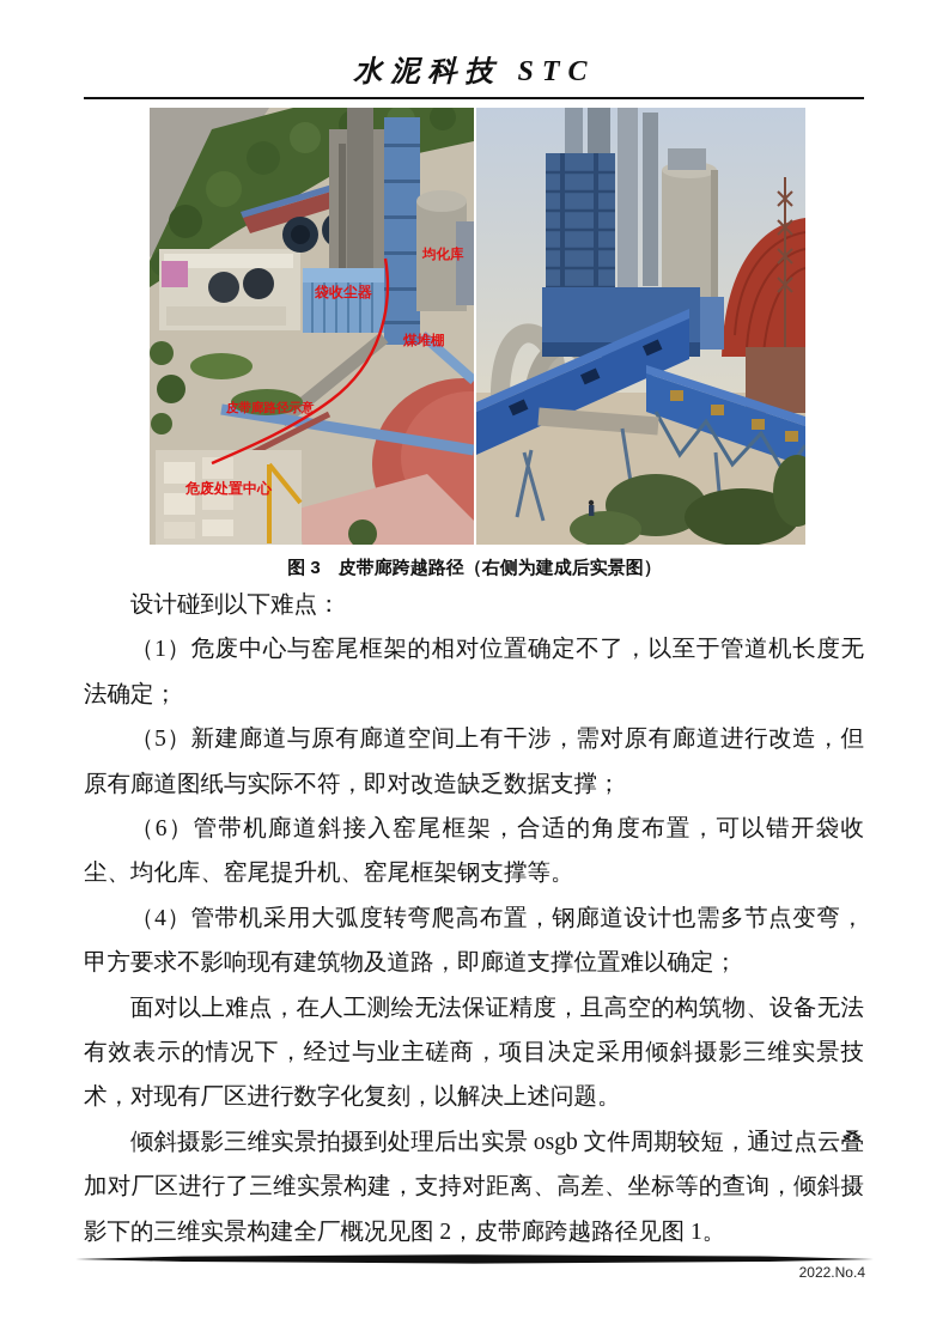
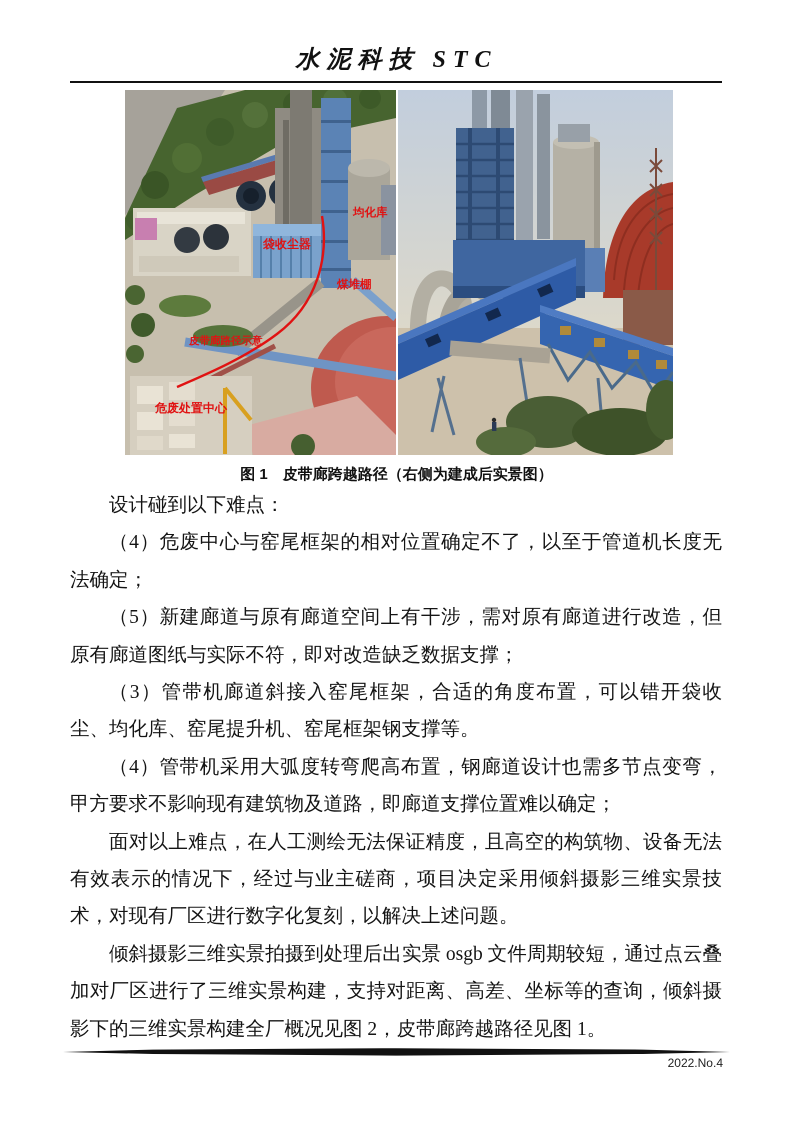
  水泥科技 STC
  均化库
  袋收尘器
  煤堆棚
  皮带廊路径示意
  危废处置中心
- 图 3 皮带廊跨越路径（右侧为建成后实景图）
+ 图 1 皮带廊跨越路径（右侧为建成后实景图）
  设计碰到以下难点：
- （1）危废中心与窑尾框架的相对位置确定不了，以至于管道机长度无法确定；
+ （4）危废中心与窑尾框架的相对位置确定不了，以至于管道机长度无法确定；
  （5）新建廊道与原有廊道空间上有干涉，需对原有廊道进行改造，但原有廊道图纸与实际不符，即对改造缺乏数据支撑；
- （6）管带机廊道斜接入窑尾框架，合适的角度布置，可以错开袋收尘、均化库、窑尾提升机、窑尾框架钢支撑等。
+ （3）管带机廊道斜接入窑尾框架，合适的角度布置，可以错开袋收尘、均化库、窑尾提升机、窑尾框架钢支撑等。
  （4）管带机采用大弧度转弯爬高布置，钢廊道设计也需多节点变弯，甲方要求不影响现有建筑物及道路，即廊道支撑位置难以确定；
  面对以上难点，在人工测绘无法保证精度，且高空的构筑物、设备无法有效表示的情况下，经过与业主磋商，项目决定采用倾斜摄影三维实景技术，对现有厂区进行数字化复刻，以解决上述问题。
  倾斜摄影三维实景拍摄到处理后出实景 osgb 文件周期较短，通过点云叠加对厂区进行了三维实景构建，支持对距离、高差、坐标等的查询，倾斜摄影下的三维实景构建全厂概况见图 2，皮带廊跨越路径见图 1。
  2022.No.4
